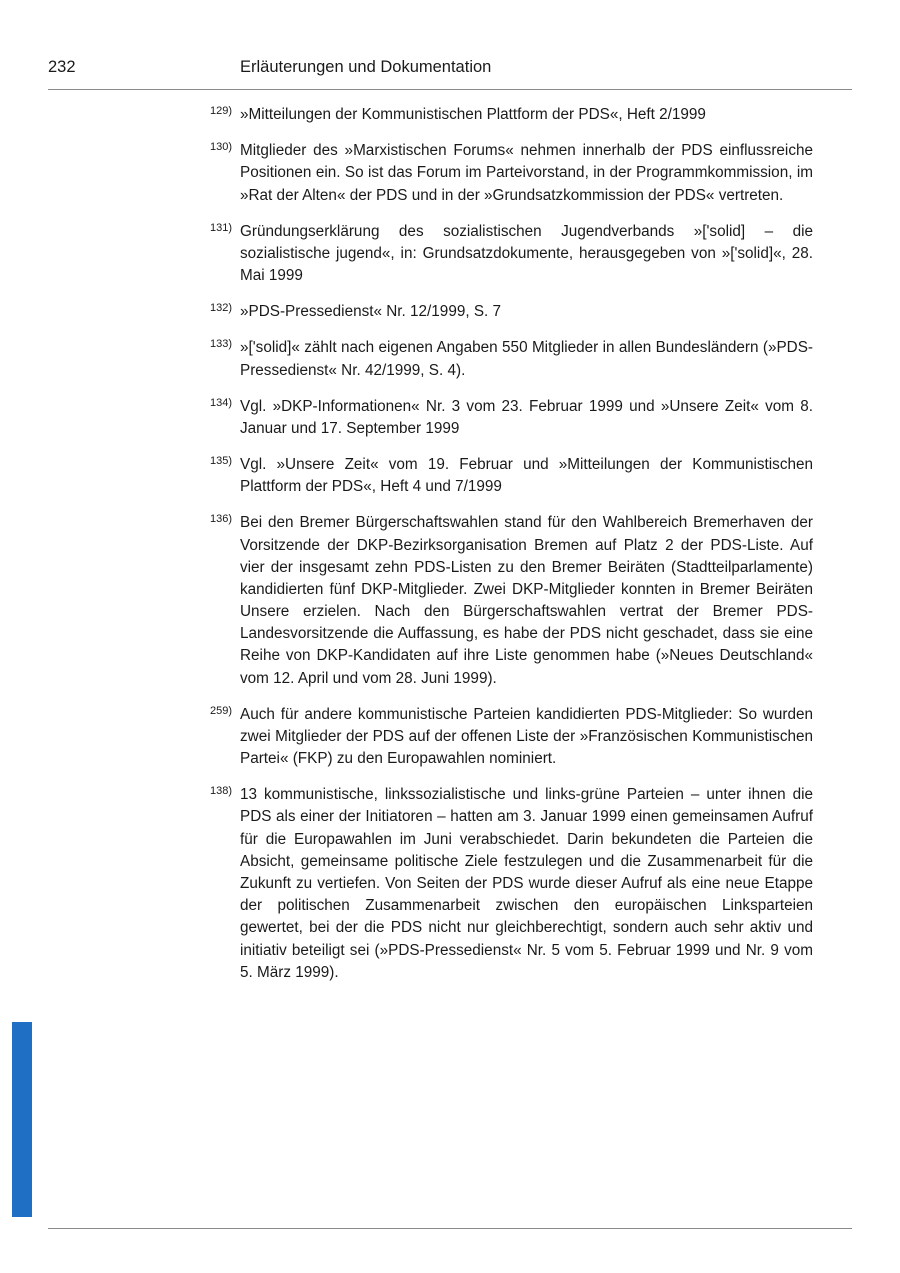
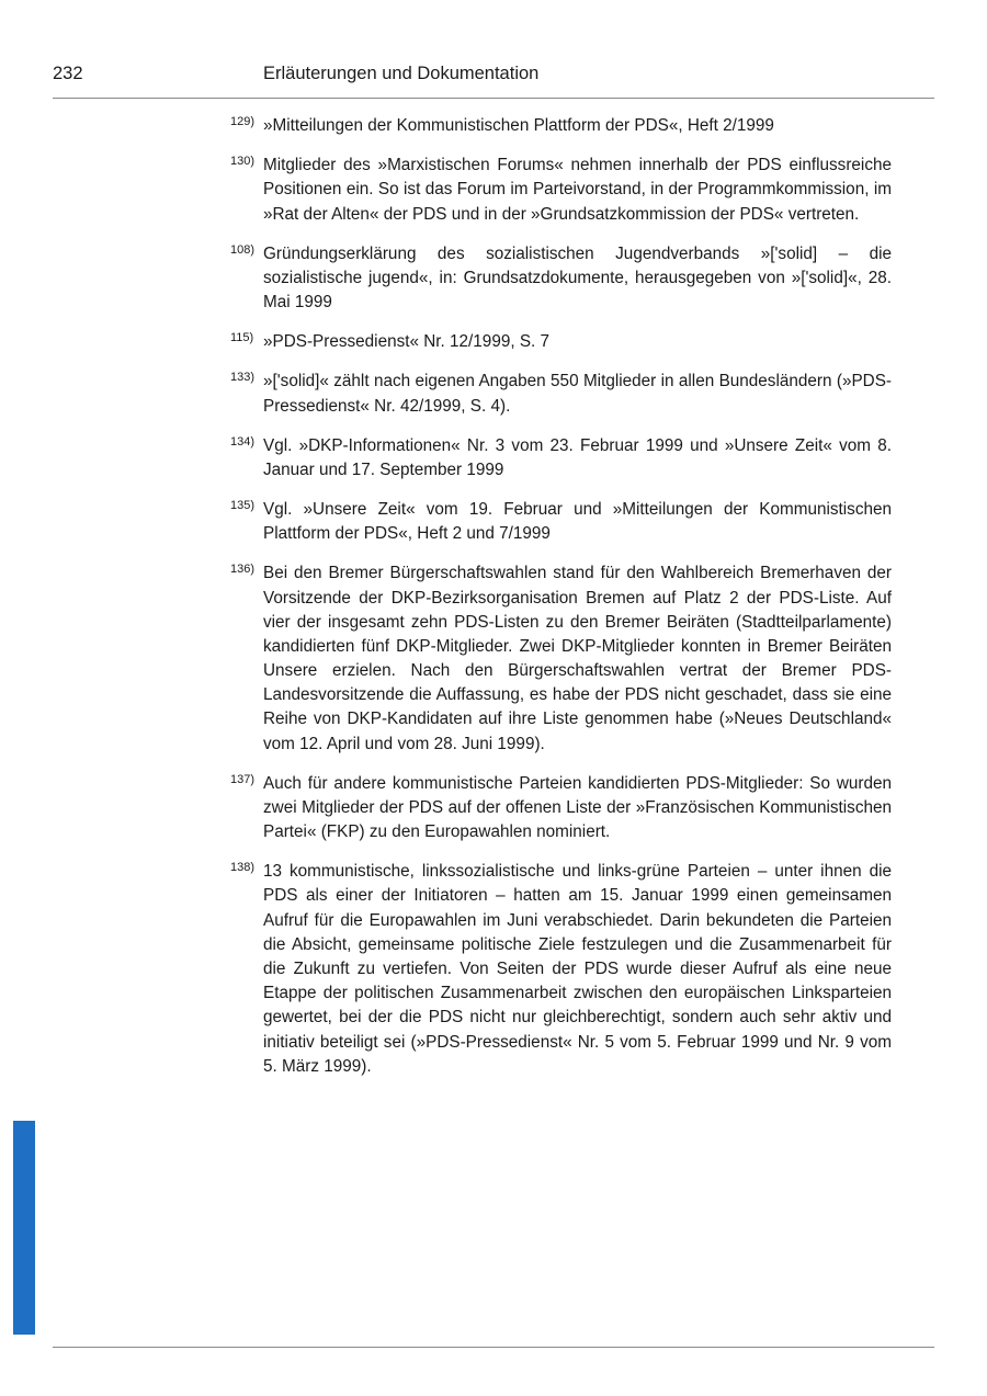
  232
  Erläuterungen und Dokumentation
  129)
  »Mitteilungen der Kommunistischen Plattform der PDS«, Heft 2/1999
  130)
  Mitglieder des »Marxistischen Forums« nehmen innerhalb der PDS einflussreiche Positionen ein. So ist das Forum im Parteivorstand, in der Programmkommission, im »Rat der Alten« der PDS und in der »Grundsatzkommission der PDS« vertreten.
- 131)
+ 108)
  Gründungserklärung des sozialistischen Jugendverbands »[ʹsolid] – die sozialistische jugend«, in: Grundsatzdokumente, herausgegeben von »[ʹsolid]«, 28. Mai 1999
- 132)
+ 115)
  »PDS-Pressedienst« Nr. 12/1999, S. 7
  133)
  »[ʹsolid]« zählt nach eigenen Angaben 550 Mitglieder in allen Bundesländern (»PDS-Pressedienst« Nr. 42/1999, S. 4).
  134)
  Vgl. »DKP-Informationen« Nr. 3 vom 23. Februar 1999 und »Unsere Zeit« vom 8. Januar und 17. September 1999
  135)
- Vgl. »Unsere Zeit« vom 19. Februar und »Mitteilungen der Kommunistischen Plattform der PDS«, Heft 4 und 7/1999
+ Vgl. »Unsere Zeit« vom 19. Februar und »Mitteilungen der Kommunistischen Plattform der PDS«, Heft 2 und 7/1999
  136)
  Bei den Bremer Bürgerschaftswahlen stand für den Wahlbereich Bremerhaven der Vorsitzende der DKP-Bezirksorganisation Bremen auf Platz 2 der PDS-Liste. Auf vier der insgesamt zehn PDS-Listen zu den Bremer Beiräten (Stadtteilparlamente) kandidierten fünf DKP-Mitglieder. Zwei DKP-Mitglieder konnten in Bremer Beiräten Unsere erzielen. Nach den Bürgerschaftswahlen vertrat der Bremer PDS-Landesvorsitzende die Auffassung, es habe der PDS nicht geschadet, dass sie eine Reihe von DKP-Kandidaten auf ihre Liste genommen habe (»Neues Deutschland« vom 12. April und vom 28. Juni 1999).
- 259)
+ 137)
  Auch für andere kommunistische Parteien kandidierten PDS-Mitglieder: So wurden zwei Mitglieder der PDS auf der offenen Liste der »Französischen Kommunistischen Partei« (FKP) zu den Europawahlen nominiert.
  138)
- 13 kommunistische, linkssozialistische und links-grüne Parteien – unter ihnen die PDS als einer der Initiatoren – hatten am 3. Januar 1999 einen gemeinsamen Aufruf für die Europawahlen im Juni verabschiedet. Darin bekundeten die Parteien die Absicht, gemeinsame politische Ziele festzulegen und die Zusammenarbeit für die Zukunft zu vertiefen. Von Seiten der PDS wurde dieser Aufruf als eine neue Etappe der politischen Zusammenarbeit zwischen den europäischen Linksparteien gewertet, bei der die PDS nicht nur gleichberechtigt, sondern auch sehr aktiv und initiativ beteiligt sei (»PDS-Pressedienst« Nr. 5 vom 5. Februar 1999 und Nr. 9 vom 5. März 1999).
+ 13 kommunistische, linkssozialistische und links-grüne Parteien – unter ihnen die PDS als einer der Initiatoren – hatten am 15. Januar 1999 einen gemeinsamen Aufruf für die Europawahlen im Juni verabschiedet. Darin bekundeten die Parteien die Absicht, gemeinsame politische Ziele festzulegen und die Zusammenarbeit für die Zukunft zu vertiefen. Von Seiten der PDS wurde dieser Aufruf als eine neue Etappe der politischen Zusammenarbeit zwischen den europäischen Linksparteien gewertet, bei der die PDS nicht nur gleichberechtigt, sondern auch sehr aktiv und initiativ beteiligt sei (»PDS-Pressedienst« Nr. 5 vom 5. Februar 1999 und Nr. 9 vom 5. März 1999).
